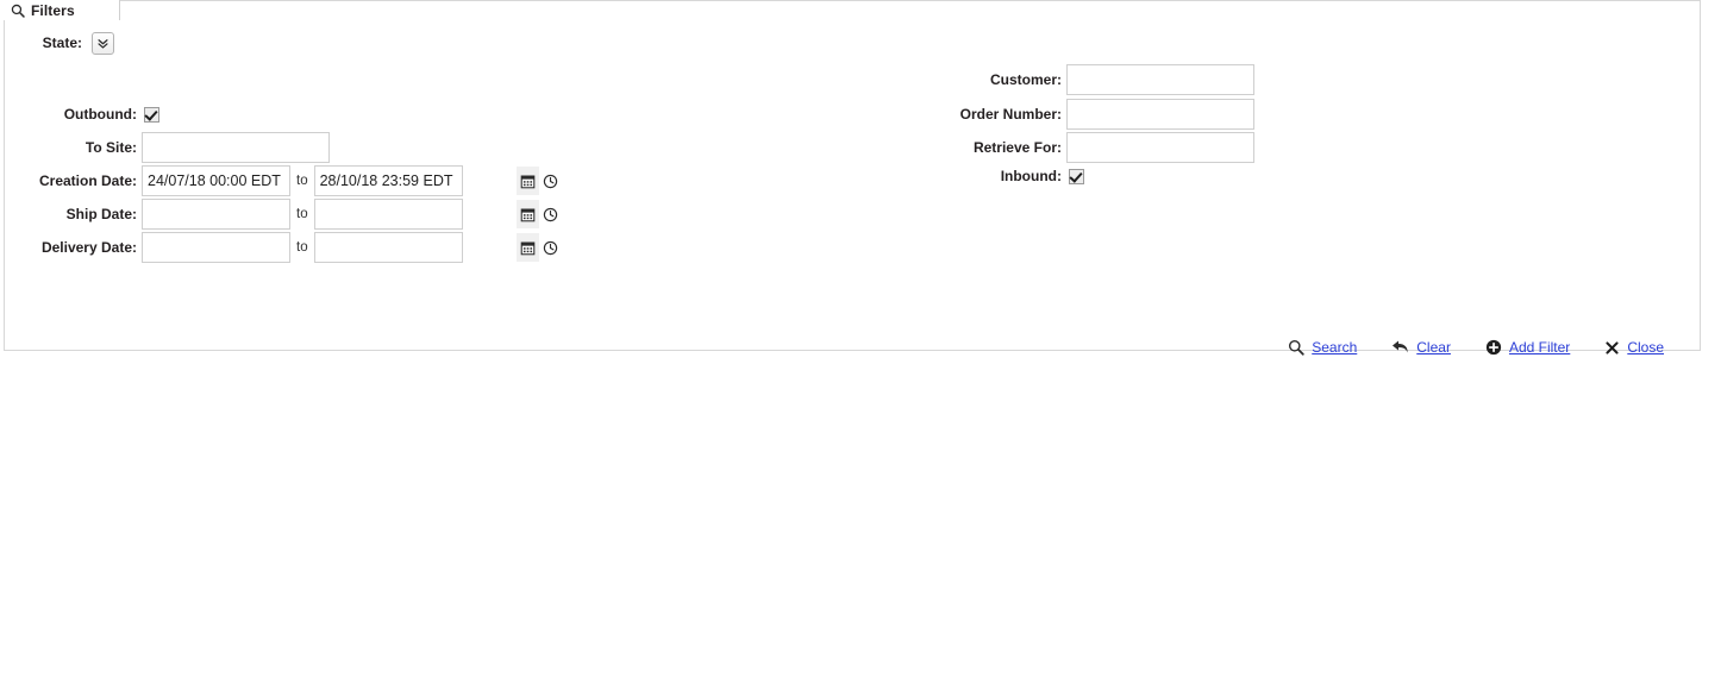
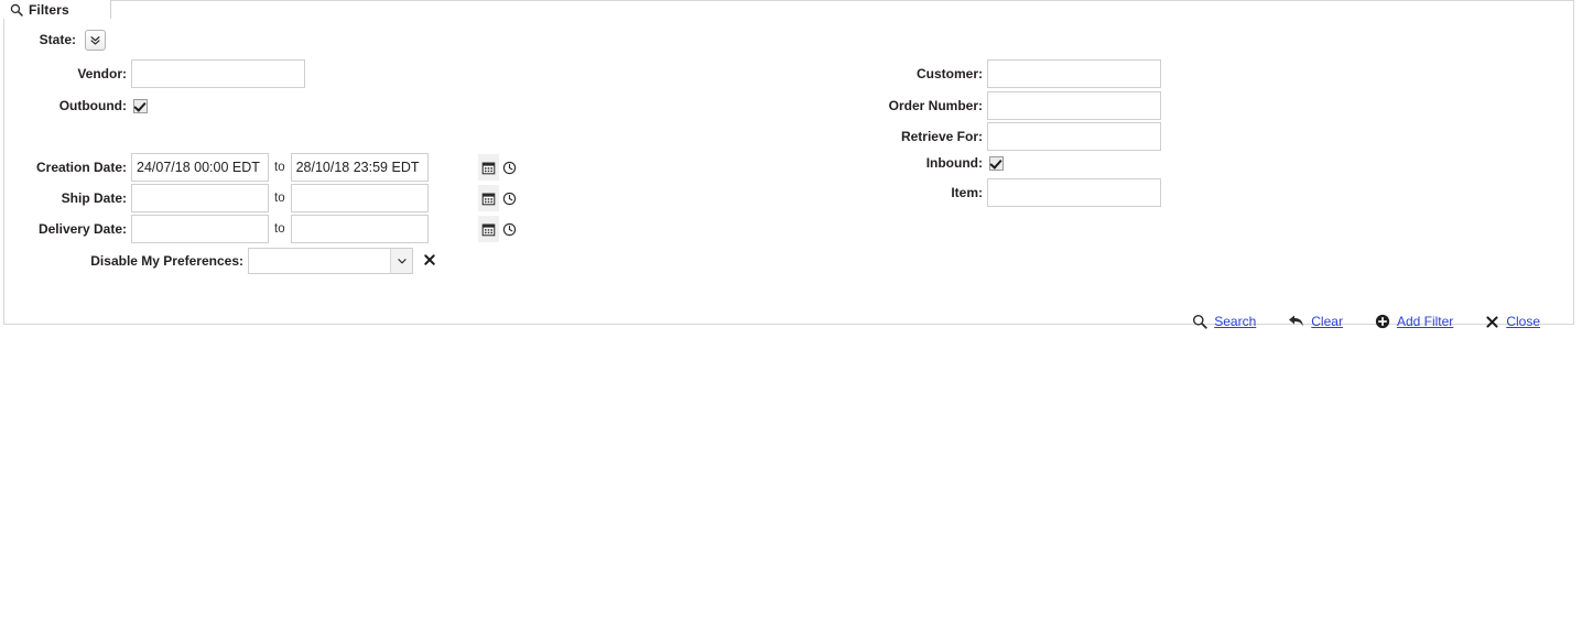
  Filters
  State:
+ Vendor:
  Outbound:
- To Site:
  Creation Date:
  24/07/18 00:00 EDT
  to
  28/10/18 23:59 EDT
  Ship Date:
  to
  Delivery Date:
  to
+ Disable My Preferences:
  Customer:
  Order Number:
  Retrieve For:
  Inbound:
+ Item:
  Search
  Clear
  Add Filter
  Close
